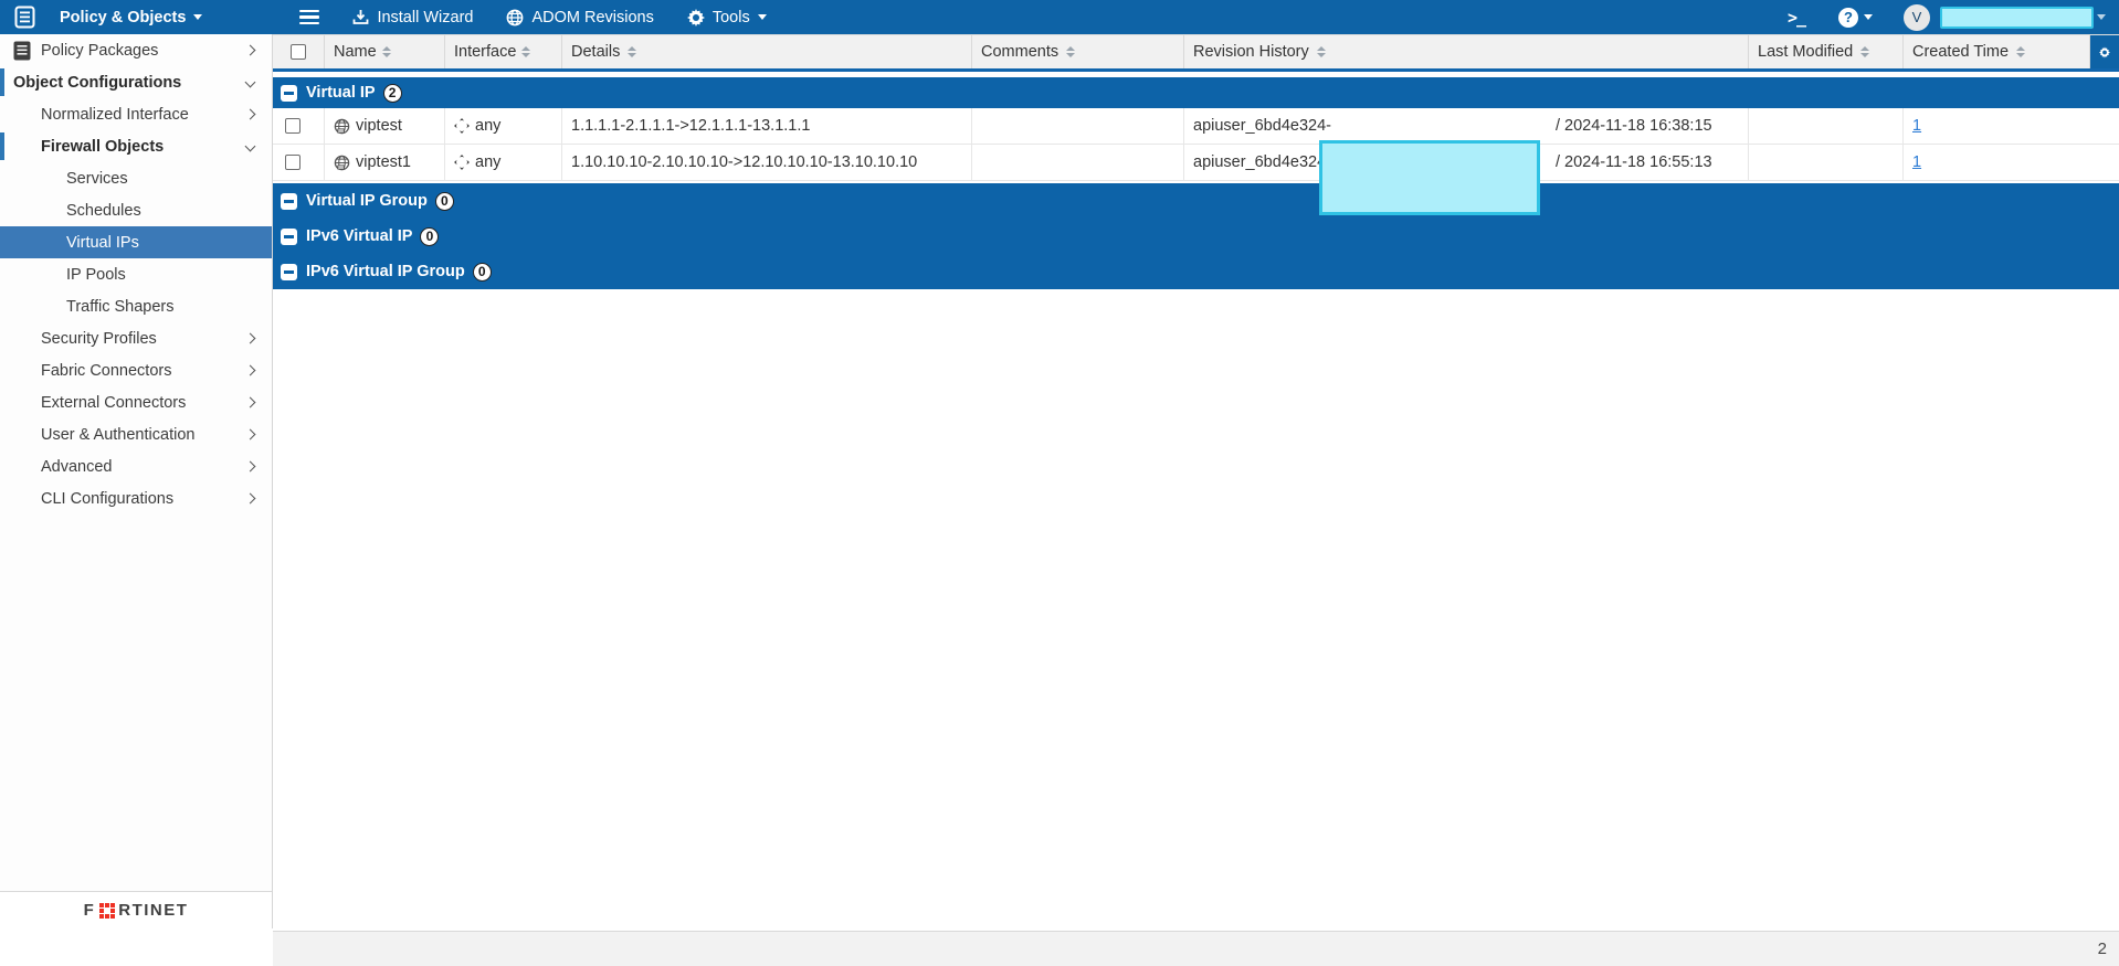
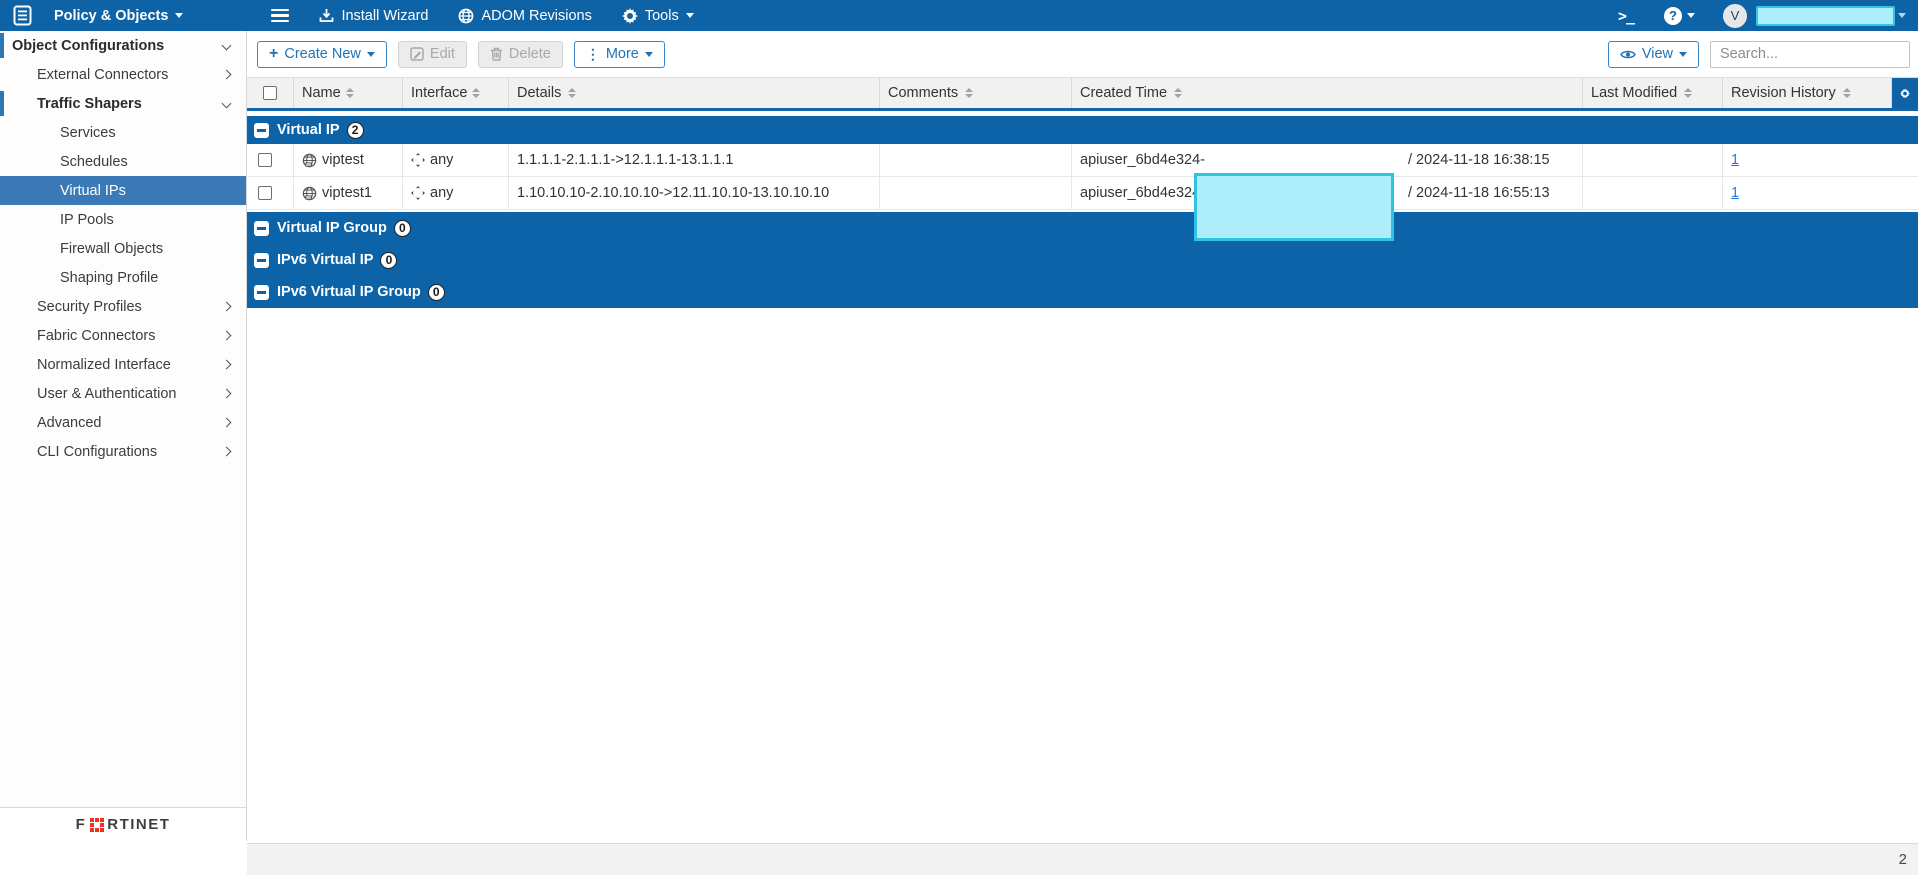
  Policy & Objects
  Install Wizard
  ADOM Revisions
  Tools
  >_
  ?
  V
- Policy Packages
  Object Configurations
- Normalized Interface
+ External Connectors
- Firewall Objects
+ Traffic Shapers
  Services
  Schedules
  Virtual IPs
  IP Pools
- Traffic Shapers
+ Firewall Objects
+ Shaping Profile
  Security Profiles
  Fabric Connectors
- External Connectors
+ Normalized Interface
  User & Authentication
  Advanced
  CLI Configurations
  F
  RTINET
+ +
+ Create New
+ Edit
+ Delete
+ ⋮
+ More
+ View
+ Search...
  Name
  Interface
  Details
  Comments
- Revision History
+ Created Time
  Last Modified
- Created Time
+ Revision History
  Virtual IP
  2
  viptest
  any
  1.1.1.1-2.1.1.1->12.1.1.1-13.1.1.1
  apiuser_6bd4e324-
  / 2024-11-18 16:38:15
  1
  viptest1
  any
- 1.10.10.10-2.10.10.10->12.10.10.10-13.10.10.10
+ 1.10.10.10-2.10.10.10->12.11.10.10-13.10.10.10
  apiuser_6bd4e32
  / 2024-11-18 16:55:13
  1
  Virtual IP Group
  0
  IPv6 Virtual IP
  0
  IPv6 Virtual IP Group
  0
  2
